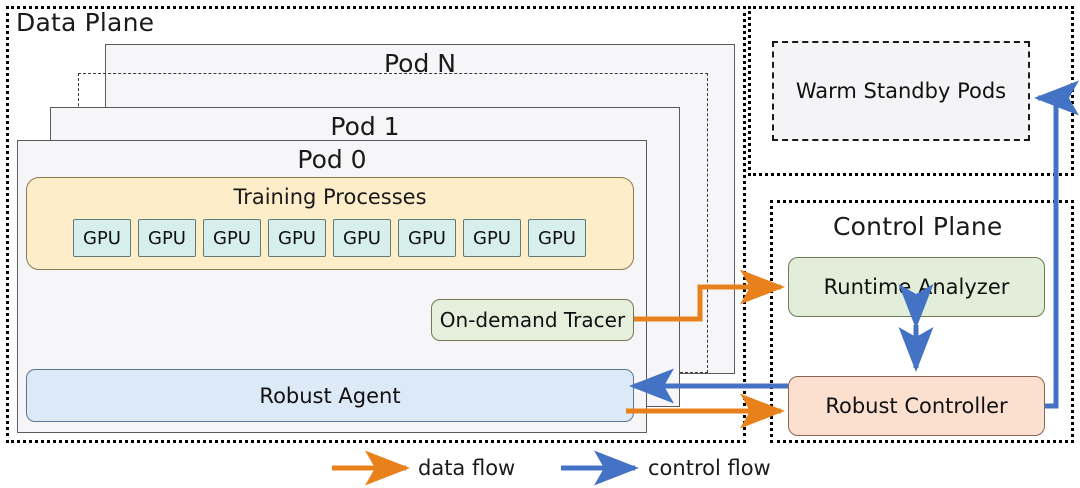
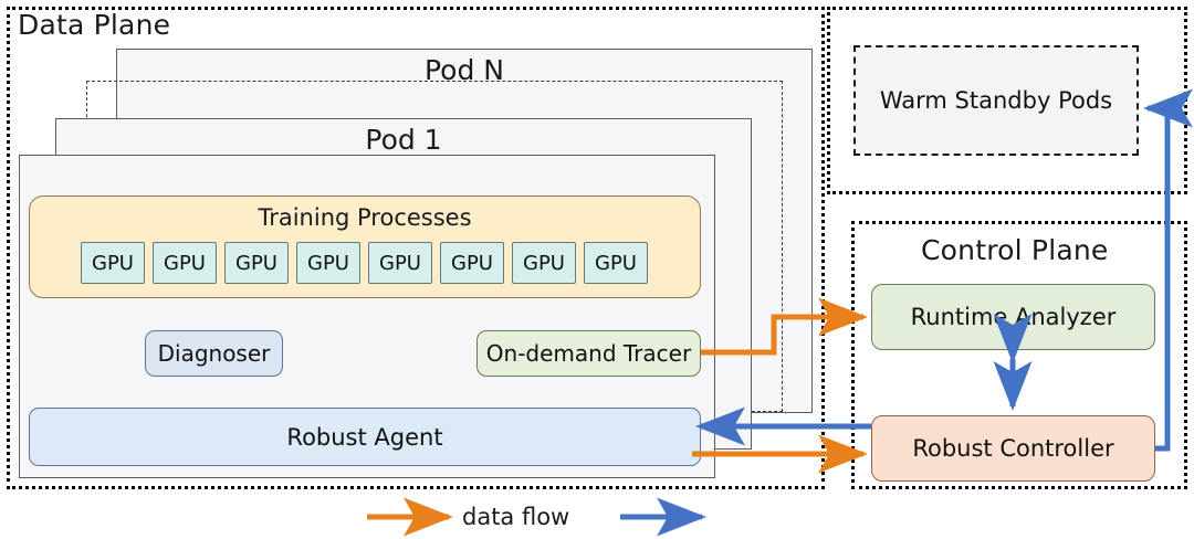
  Data Plane
  Pod N
  Pod 1
- Pod 0
  Training Processes
  GPU
  GPU
  GPU
  GPU
  GPU
  GPU
  GPU
  GPU
+ Diagnoser
  On-demand Tracer
  Robust Agent
  Warm Standby Pods
  Control Plane
  Runtime Analyzer
  Robust Controller
  data flow
- control flow
